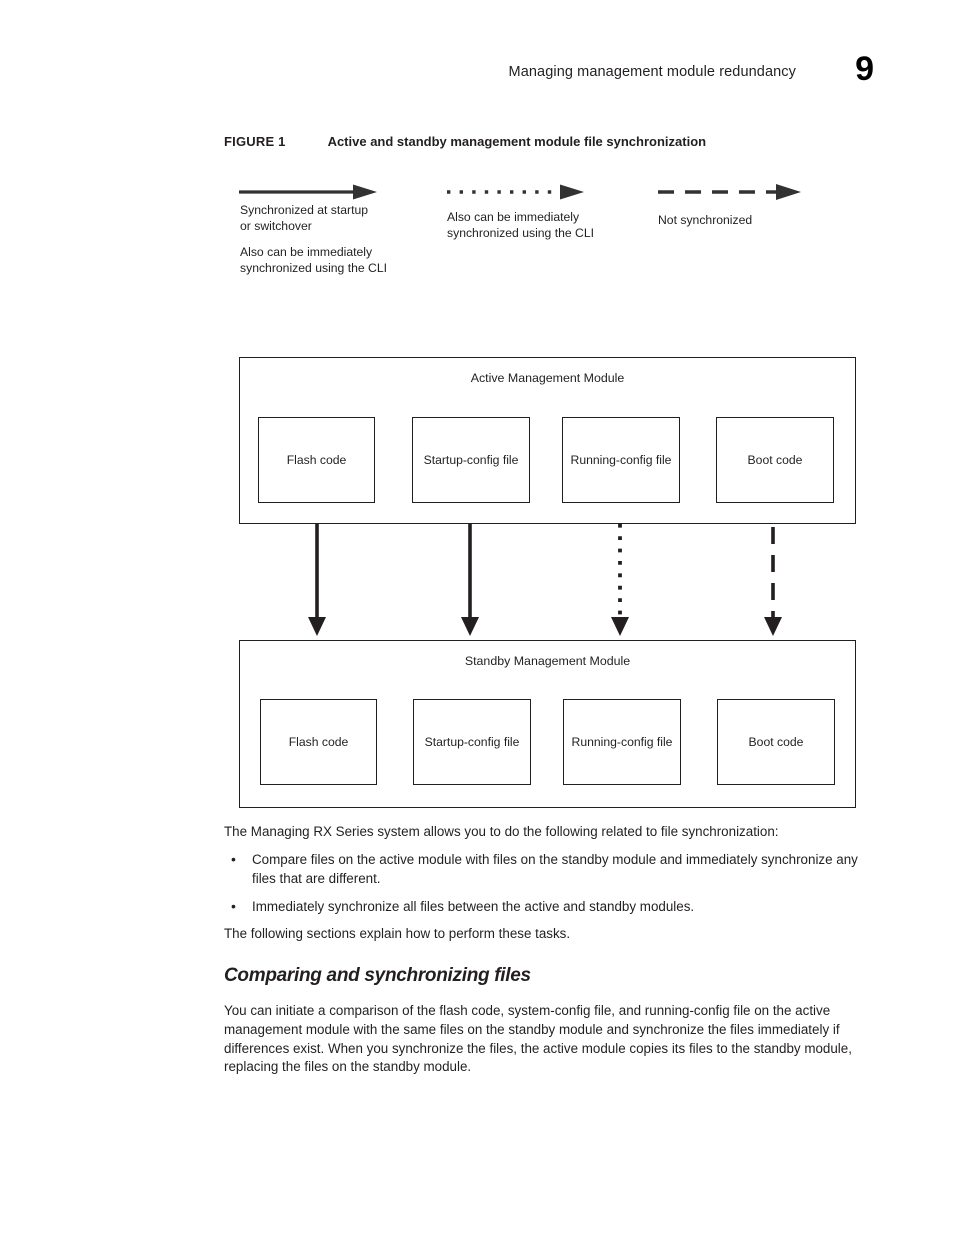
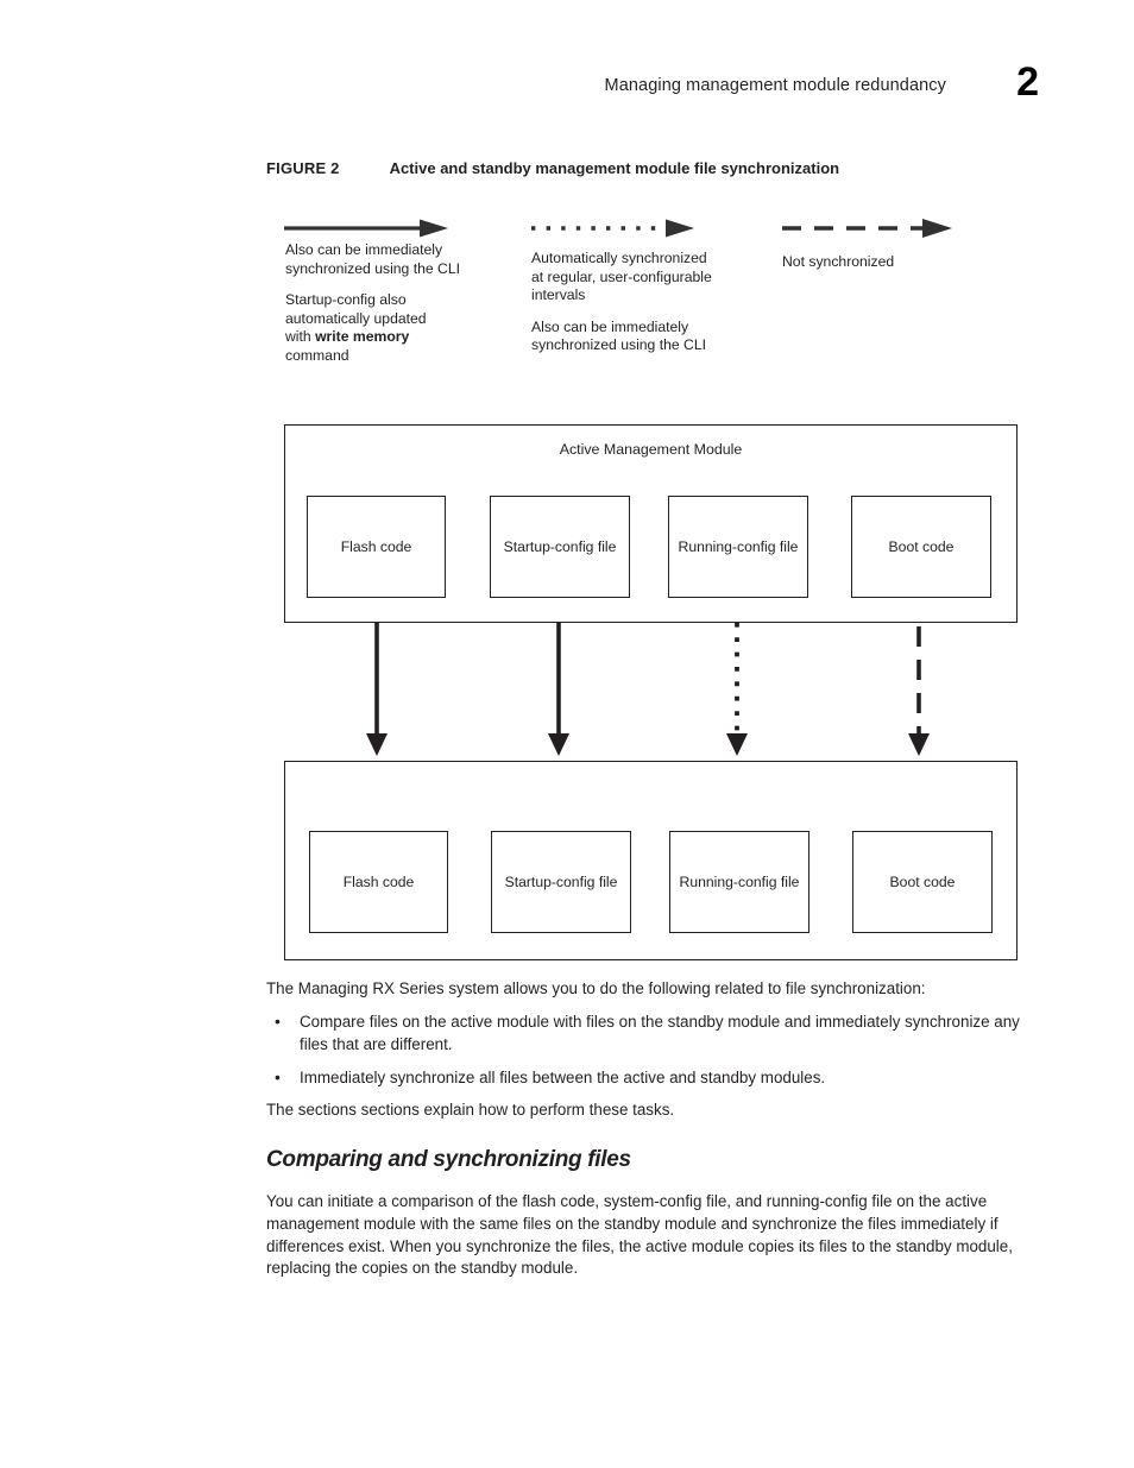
  Managing management module redundancy
- 9
+ 2
- FIGURE 1 Active and standby management module file synchronization
+ FIGURE 2 Active and standby management module file synchronization
- Synchronized at startup
- or switchover
  Also can be immediately
  synchronized using the CLI
+ Startup-config also
+ automatically updated
+ with write memory
+ command
+ Automatically synchronized
+ at regular, user-configurable
+ intervals
  Also can be immediately
  synchronized using the CLI
  Not synchronized
  Active Management Module
  Flash code
  Startup-config file
  Running-config file
  Boot code
- Standby Management Module
  Flash code
  Startup-config file
  Running-config file
  Boot code
  The Managing RX Series system allows you to do the following related to file synchronization:
  Compare files on the active module with files on the standby module and immediately synchronize any files that are different.
  Immediately synchronize all files between the active and standby modules.
- The following sections explain how to perform these tasks.
+ The sections sections explain how to perform these tasks.
  Comparing and synchronizing files
- You can initiate a comparison of the flash code, system-config file, and running-config file on the active management module with the same files on the standby module and synchronize the files immediately if differences exist. When you synchronize the files, the active module copies its files to the standby module, replacing the files on the standby module.
+ You can initiate a comparison of the flash code, system-config file, and running-config file on the active management module with the same files on the standby module and synchronize the files immediately if differences exist. When you synchronize the files, the active module copies its files to the standby module, replacing the copies on the standby module.
